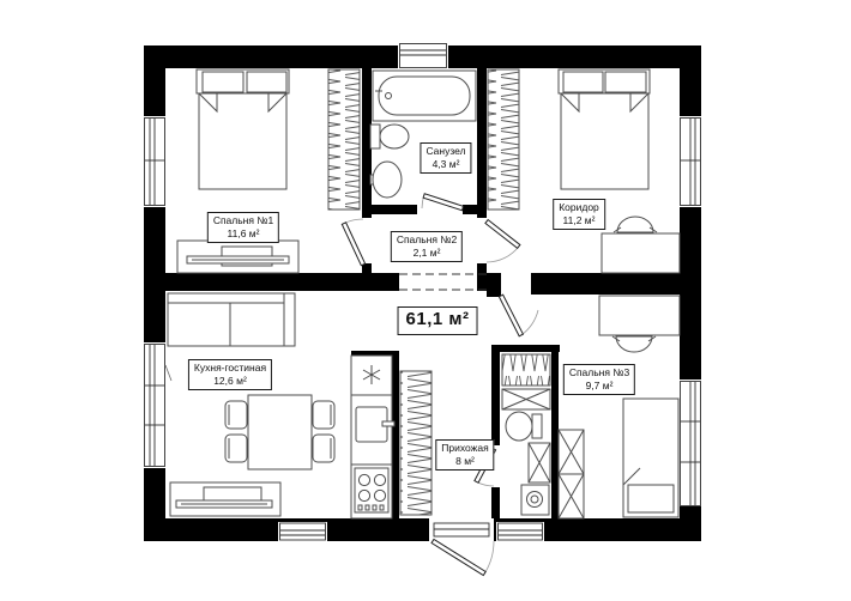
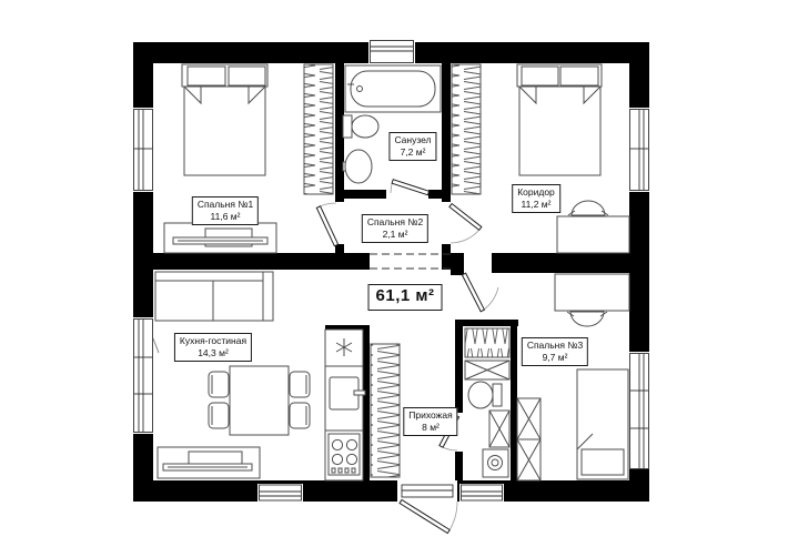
  Спальня №1
  11,6 м²
  Санузел
- 4,3 м²
+ 7,2 м²
  Коридор
  11,2 м²
  Спальня №2
  2,1 м²
  61,1 м²
  Кухня-гостиная
- 12,6 м²
+ 14,3 м²
  Прихожая
  8 м²
  Спальня №3
  9,7 м²
